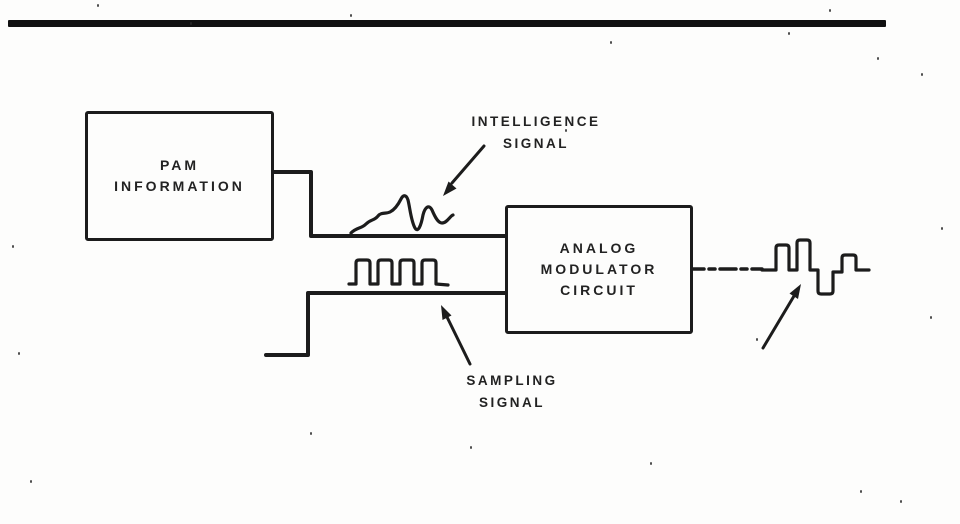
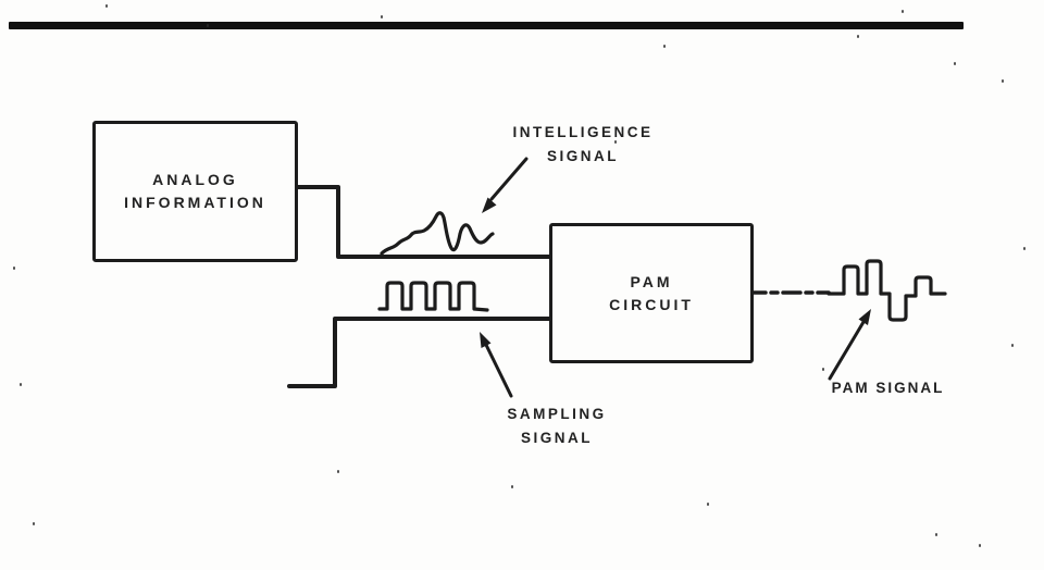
- PAM
+ ANALOG
  INFORMATION
- ANALOG
+ PAM
- MODULATOR
  CIRCUIT
  INTELLIGENCE
  SIGNAL
  SAMPLING
  SIGNAL
+ PAM SIGNAL
